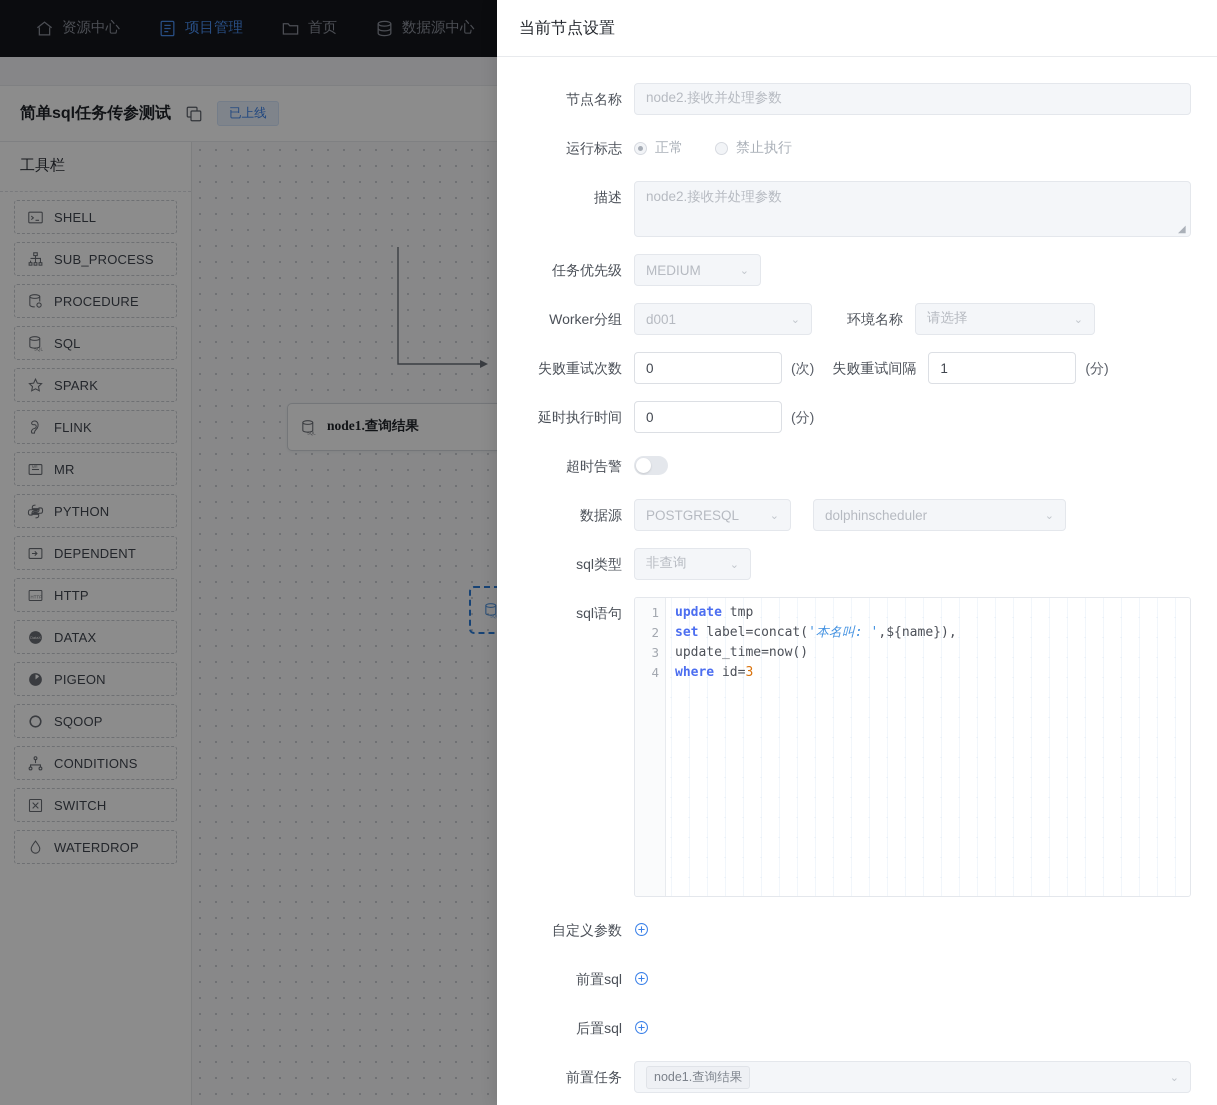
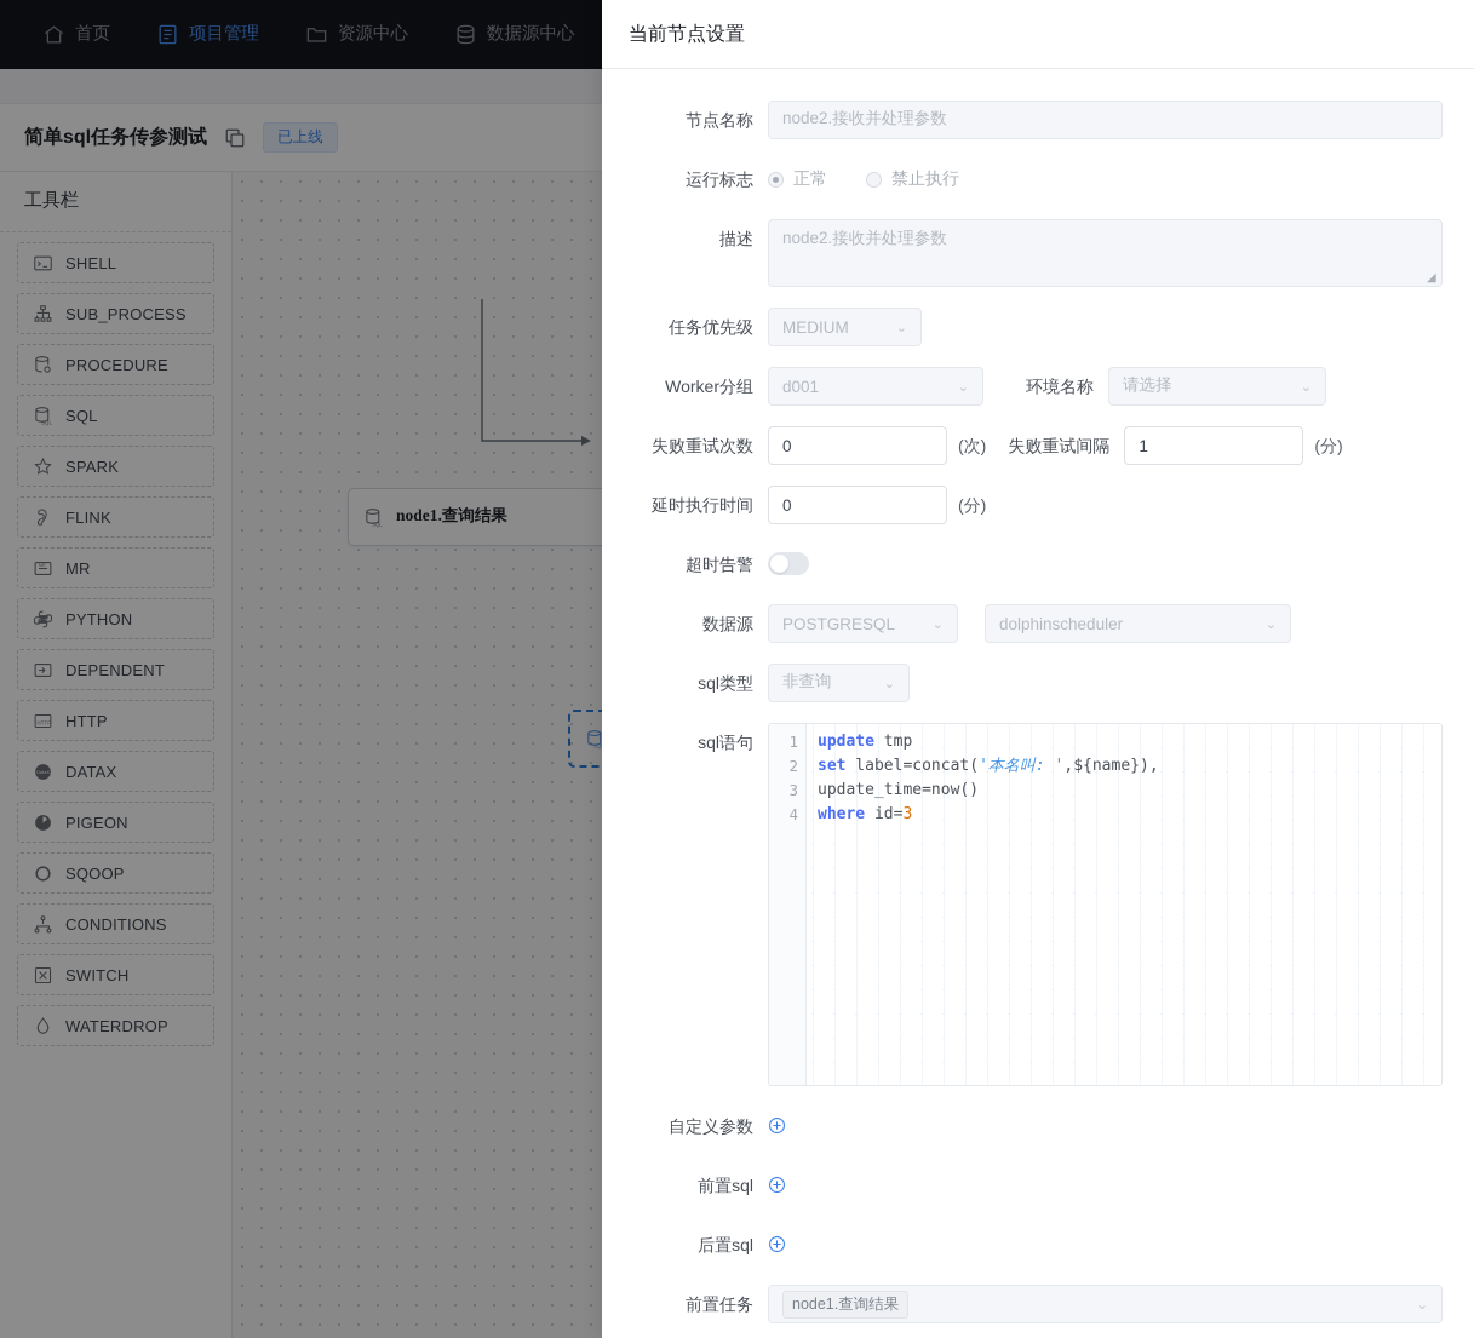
- 资源中心
+ 首页
  项目管理
- 首页
+ 资源中心
  数据源中心
  简单sql任务传参测试
  已上线
  工具栏
  SHELL
  SUB_PROCESS
  PROCEDURE
  SQL
  SPARK
  FLINK
  MR
  PYTHON
  DEPENDENT
  HTTP
  DATAX
  PIGEON
  SQOOP
  CONDITIONS
  SWITCH
  WATERDROP
  node1.查询结果
  当前节点设置
  节点名称
  node2.接收并处理参数
  运行标志
  正常
  禁止执行
  描述
  node2.接收并处理参数
  ◢
  任务优先级
  MEDIUM
  ⌄
  Worker分组
  d001
  ⌄
  环境名称
  请选择
  ⌄
  失败重试次数
  0
  (次)
  失败重试间隔
  1
  (分)
  延时执行时间
  0
  (分)
  超时告警
  数据源
  POSTGRESQL
  ⌄
  dolphinscheduler
  ⌄
  sql类型
  非查询
  ⌄
  sql语句
  1
  2
  3
  4
  update tmp
  set label=concat('本名叫: ',${name}),
  update_time=now()
  where id=3
  自定义参数
  前置sql
  后置sql
  前置任务
  node1.查询结果
  ⌄
